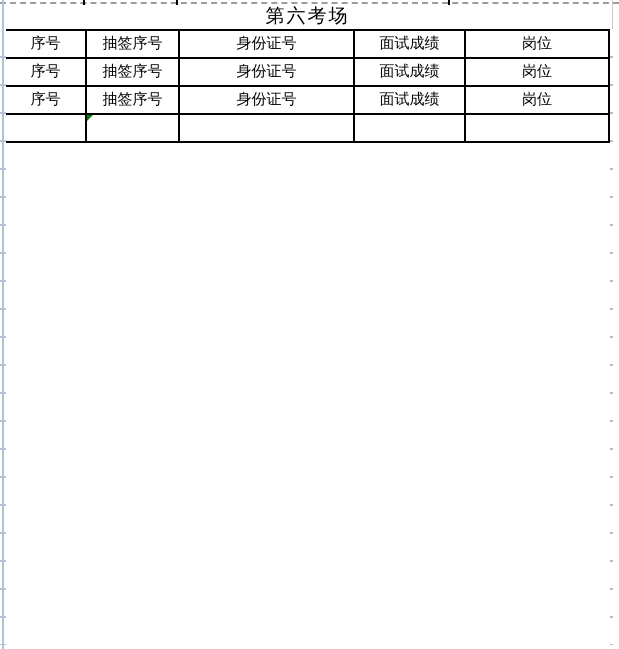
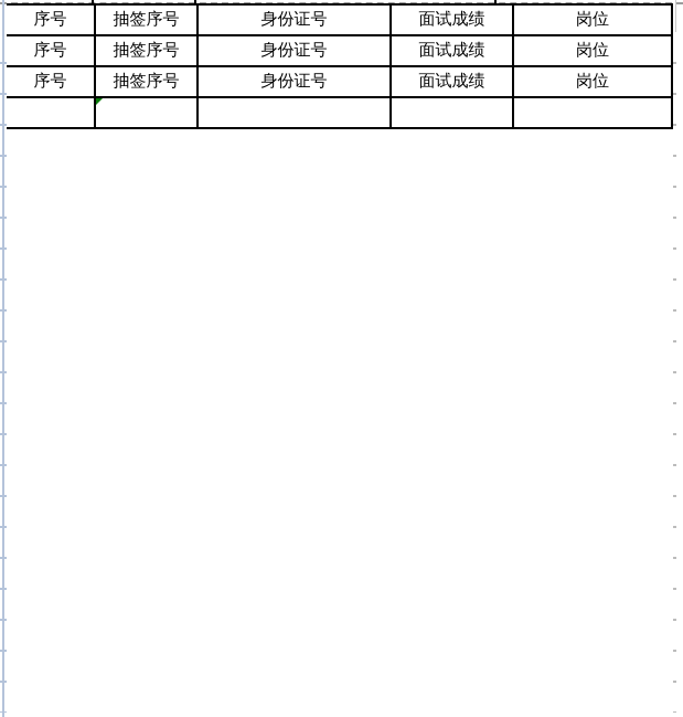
- 第六考场
  序号	抽签序号	身份证号	面试成绩	岗位
  序号	抽签序号	身份证号	面试成绩	岗位
  序号	抽签序号	身份证号	面试成绩	岗位
